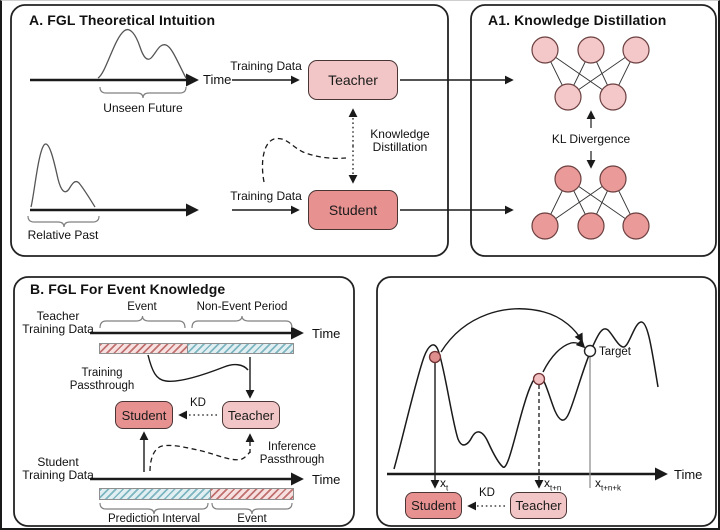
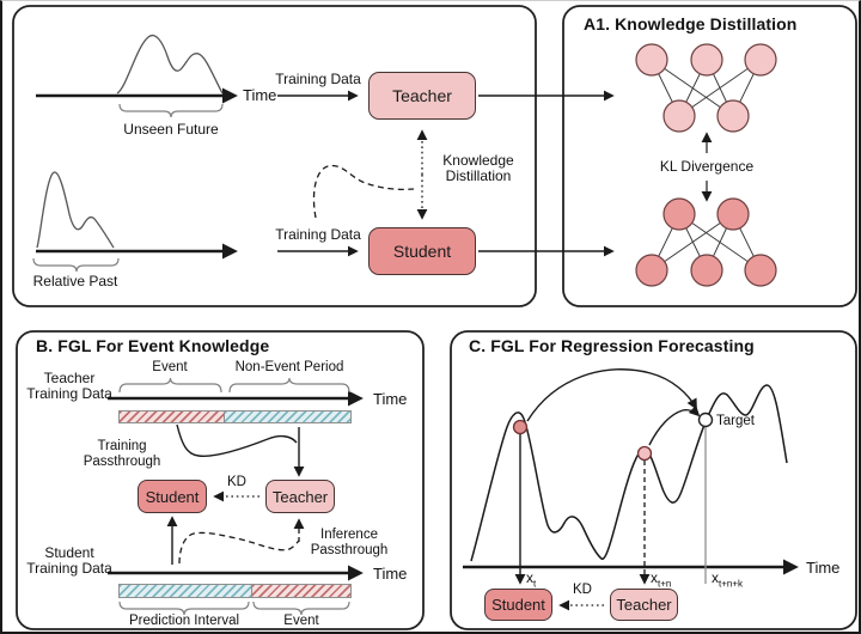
- A. FGL Theoretical Intuition
  Time
  Training Data
  Unseen Future
  Relative Past
  Training Data
  Knowledge
  Distillation
  Teacher
  Student
  A1. Knowledge Distillation
  KL Divergence
  B. FGL For Event Knowledge
  Teacher
  Training Data
  Event
  Non-Event Period
  Time
  Training
  Passthrough
  Student
  KD
  Teacher
  Inference
  Passthrough
  Student
  Training Data
  Time
  Prediction Interval
  Event
+ C. FGL For Regression Forecasting
  Target
  Time
  xt
  xt+n
  xt+n+k
  Student
  KD
  Teacher
